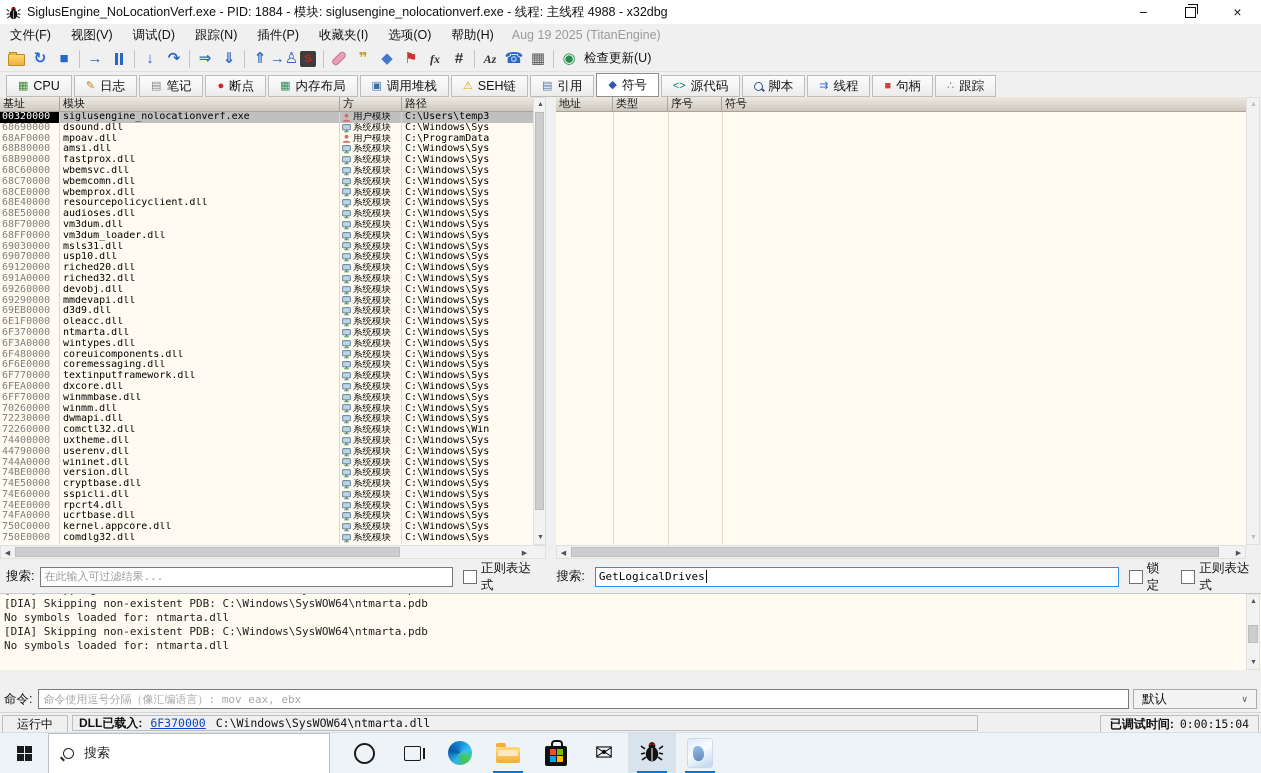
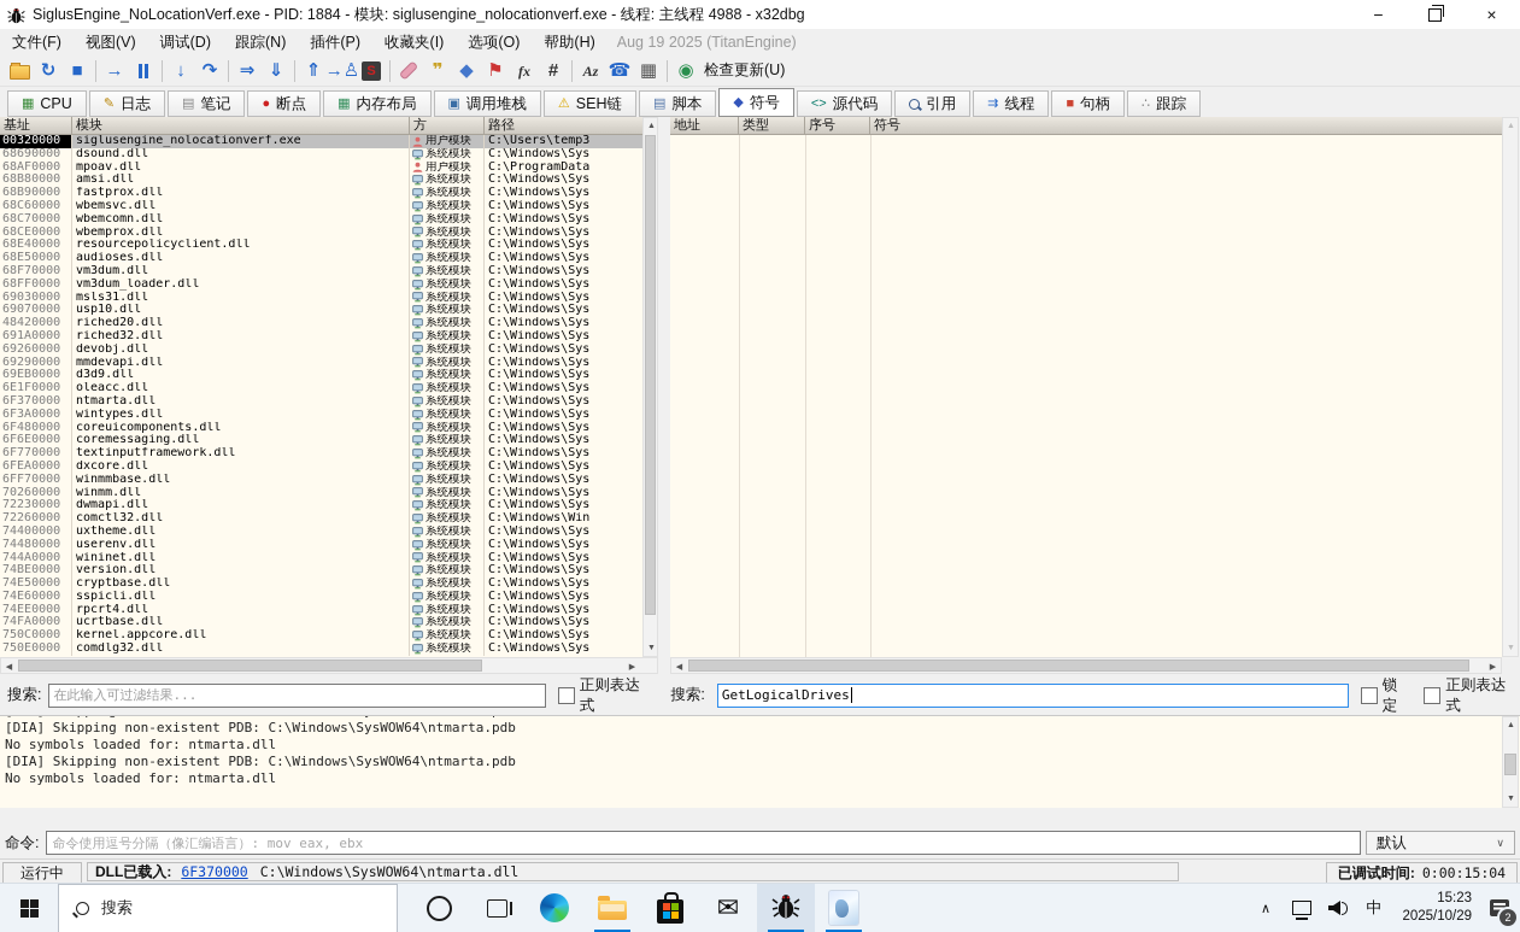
  SiglusEngine_NoLocationVerf.exe - PID: 1884 - 模块: siglusengine_nolocationverf.exe - 线程: 主线程 4988 - x32dbg
  −
  ×
  文件(F)
  视图(V)
  调试(D)
  跟踪(N)
  插件(P)
  收藏夹(I)
  选项(O)
  帮助(H)
  Aug 19 2025 (TitanEngine)
  ↻
  ■
  →
  ↓
  ↷
  ⇒
  ⇓
  ⇑
  →♙
  S
  ❞
  ◆
  ⚑
  fx
  #
  Az
  ☎
  ▦
  ◉
  检查更新(U)
  ▦
  CPU
  ✎
  日志
  ▤
  笔记
  ●
  断点
  ▦
  内存布局
  ▣
  调用堆栈
  ⚠
  SEH链
  ▤
- 引用
+ 脚本
  ◆
  符号
  <>
  源代码
- 脚本
+ 引用
  ⇉
  线程
  ■
  句柄
  ∴
  跟踪
  基址
  模块
  方
  路径
  00320000
  siglusengine_nolocationverf.exe
  用户模块
  C:\Users\temp3
  68690000
  dsound.dll
  系统模块
  C:\Windows\Sys
  68AF0000
  mpoav.dll
  用户模块
  C:\ProgramData
  68B80000
  amsi.dll
  系统模块
  C:\Windows\Sys
  68B90000
  fastprox.dll
  系统模块
  C:\Windows\Sys
  68C60000
  wbemsvc.dll
  系统模块
  C:\Windows\Sys
  68C70000
  wbemcomn.dll
  系统模块
  C:\Windows\Sys
  68CE0000
  wbemprox.dll
  系统模块
  C:\Windows\Sys
  68E40000
  resourcepolicyclient.dll
  系统模块
  C:\Windows\Sys
  68E50000
  audioses.dll
  系统模块
  C:\Windows\Sys
  68F70000
  vm3dum.dll
  系统模块
  C:\Windows\Sys
  68FF0000
  vm3dum_loader.dll
  系统模块
  C:\Windows\Sys
  69030000
  msls31.dll
  系统模块
  C:\Windows\Sys
  69070000
  usp10.dll
  系统模块
  C:\Windows\Sys
- 69120000
+ 48420000
  riched20.dll
  系统模块
  C:\Windows\Sys
  691A0000
  riched32.dll
  系统模块
  C:\Windows\Sys
  69260000
  devobj.dll
  系统模块
  C:\Windows\Sys
  69290000
  mmdevapi.dll
  系统模块
  C:\Windows\Sys
  69EB0000
  d3d9.dll
  系统模块
  C:\Windows\Sys
  6E1F0000
  oleacc.dll
  系统模块
  C:\Windows\Sys
  6F370000
  ntmarta.dll
  系统模块
  C:\Windows\Sys
  6F3A0000
  wintypes.dll
  系统模块
  C:\Windows\Sys
  6F480000
  coreuicomponents.dll
  系统模块
  C:\Windows\Sys
  6F6E0000
  coremessaging.dll
  系统模块
  C:\Windows\Sys
  6F770000
  textinputframework.dll
  系统模块
  C:\Windows\Sys
  6FEA0000
  dxcore.dll
  系统模块
  C:\Windows\Sys
  6FF70000
  winmmbase.dll
  系统模块
  C:\Windows\Sys
  70260000
  winmm.dll
  系统模块
  C:\Windows\Sys
  72230000
  dwmapi.dll
  系统模块
  C:\Windows\Sys
  72260000
  comctl32.dll
  系统模块
  C:\Windows\Win
  74400000
  uxtheme.dll
  系统模块
  C:\Windows\Sys
- 44790000
+ 74480000
  userenv.dll
  系统模块
  C:\Windows\Sys
  744A0000
  wininet.dll
  系统模块
  C:\Windows\Sys
  74BE0000
  version.dll
  系统模块
  C:\Windows\Sys
  74E50000
  cryptbase.dll
  系统模块
  C:\Windows\Sys
  74E60000
  sspicli.dll
  系统模块
  C:\Windows\Sys
  74EE0000
  rpcrt4.dll
  系统模块
  C:\Windows\Sys
  74FA0000
  ucrtbase.dll
  系统模块
  C:\Windows\Sys
  750C0000
  kernel.appcore.dll
  系统模块
  C:\Windows\Sys
  750E0000
  comdlg32.dll
  系统模块
  C:\Windows\Sys
  地址
  类型
  序号
  符号
  搜索:
  在此输入可过滤结果...
  正则表达式
  搜索:
  GetLogicalDrives
  锁定
  正则表达式
  [DIA] Skipping non-existent PDB: C:\Windows\SysWOW64\ntmarta.pdb
  No symbols loaded for: ntmarta.dll
  [DIA] Skipping non-existent PDB: C:\Windows\SysWOW64\ntmarta.pdb
  No symbols loaded for: ntmarta.dll
  命令:
  命令使用逗号分隔（像汇编语言）: mov eax, ebx
  默认
  ∨
  运行中
  DLL已载入:
  6F370000
  C:\Windows\SysWOW64\ntmarta.dll
  已调试时间:
  0:00:15:04
  搜索
  ✉
+ ∧
+ 中
+ 15:23
+ 2025/10/29
+ 2
